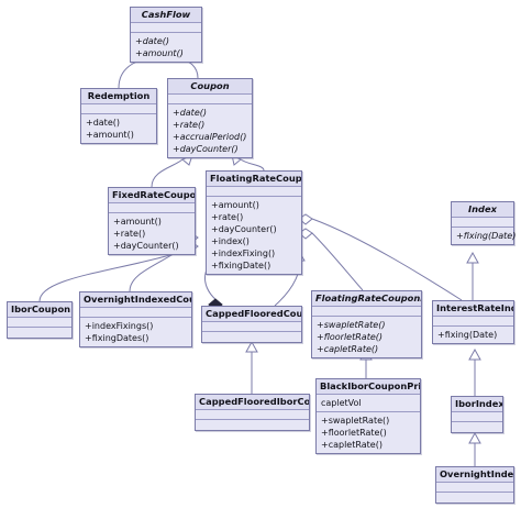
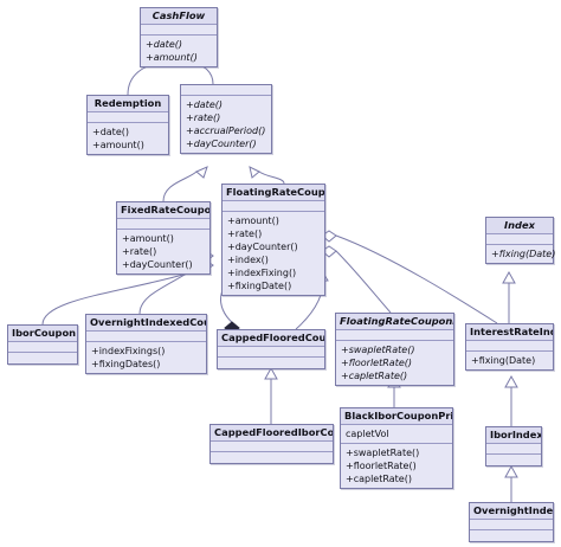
  CashFlow
  +date()
  +amount()
  Redemption
  +date()
  +amount()
- Coupon
  +date()
  +rate()
  +accrualPeriod()
  +dayCounter()
  FixedRateCoupo
  +amount()
  +rate()
  +dayCounter()
  FloatingRateCoup
  +amount()
  +rate()
  +dayCounter()
  +index()
  +indexFixing()
  +fixingDate()
  IborCoupon
  OvernightIndexedCo
  +indexFixings()
  +fixingDates()
  CappedFlooredCou
  CappedFlooredIborCo
  FloatingRateCoupon
  +swapletRate()
  +floorletRate()
  +capletRate()
  BlackIborCouponPri
  capletVol
  +swapletRate()
  +floorletRate()
  +capletRate()
  Index
  +fixing(Date)
  InterestRateIn
  +fixing(Date)
  IborIndex
  OvernightInde
